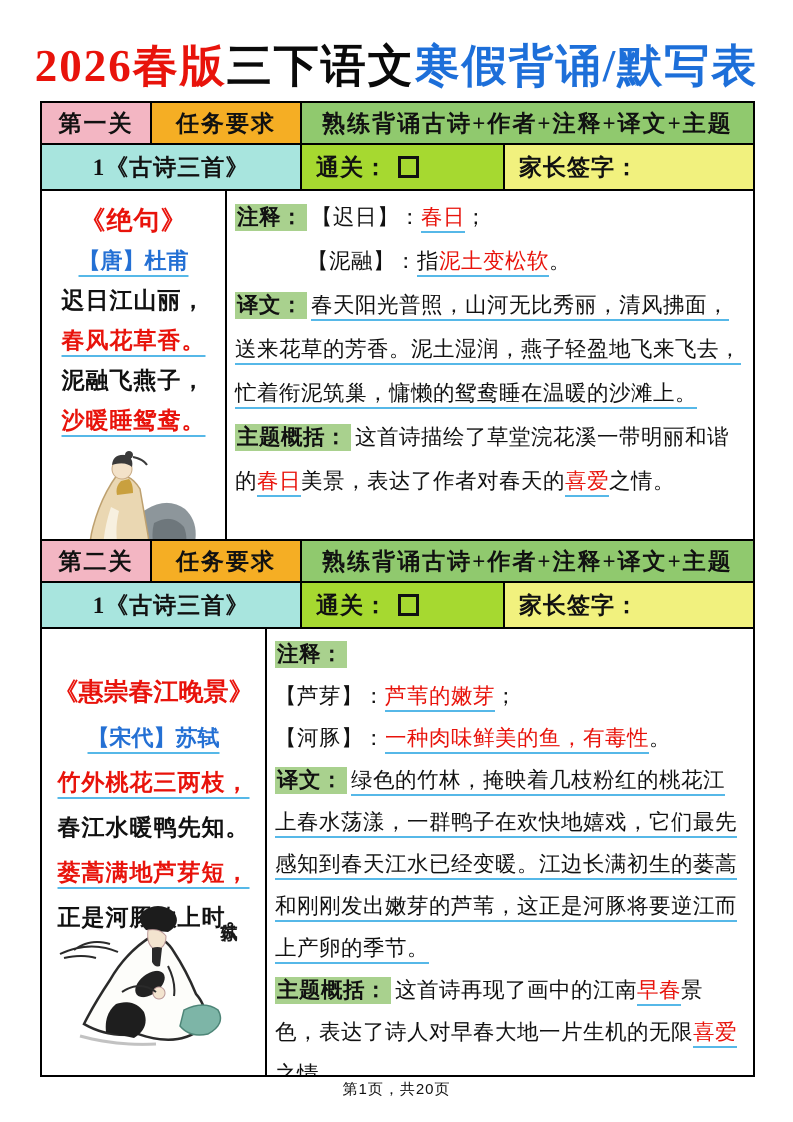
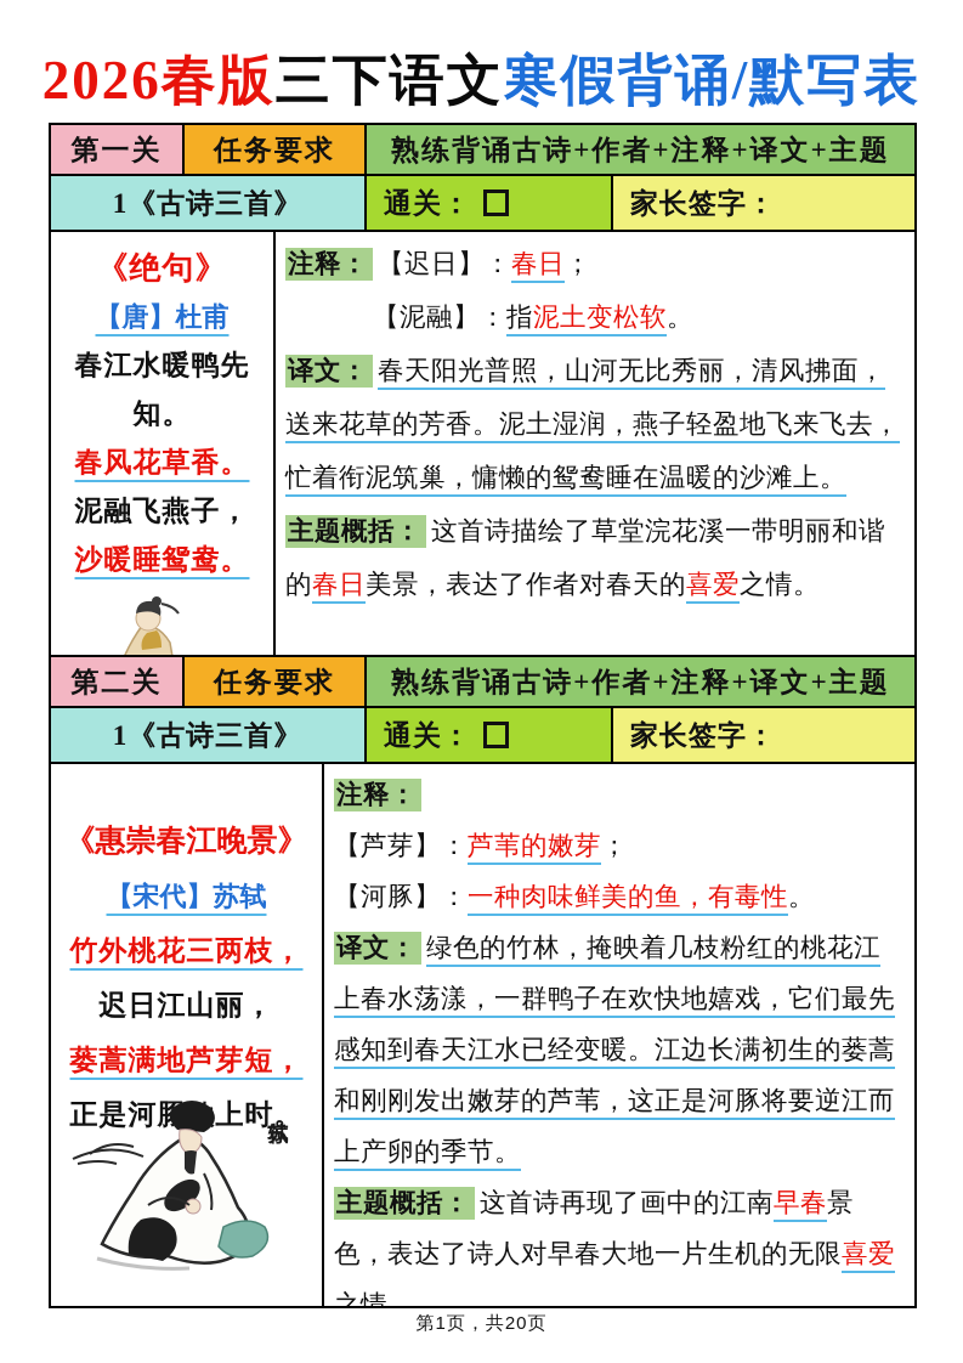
  2026春版三下语文寒假背诵/默写表
  第一关
  任务要求
  熟练背诵古诗+作者+注释+译文+主题
  1《古诗三首》
  通关：
  家长签字：
  《绝句》
  【唐】杜甫
- 迟日江山丽，
+ 春江水暖鸭先知。
  春风花草香。
  泥融飞燕子，
  沙暖睡鸳鸯。
  注释： 【迟日】：春日；
  【泥融】：指泥土变松软。
  译文： 春天阳光普照，山河无比秀丽，清风拂面，送来花草的芳香。泥土湿润，燕子轻盈地飞来飞去，忙着衔泥筑巢，慵懒的鸳鸯睡在温暖的沙滩上。
  主题概括： 这首诗描绘了草堂浣花溪一带明丽和谐的春日美景，表达了作者对春天的喜爱之情。
  第二关
  任务要求
  熟练背诵古诗+作者+注释+译文+主题
  1《古诗三首》
  通关：
  家长签字：
  《惠崇春江晚景》
  【宋代】苏轼
  竹外桃花三两枝，
- 春江水暖鸭先知。
+ 迟日江山丽，
  蒌蒿满地芦芽短，
  正是河上时。
  注释：
  【芦芽】：芦苇的嫩芽；
  【河豚】：一种肉味鲜美的鱼，有毒性。
  译文： 绿色的竹林，掩映着几枝粉红的桃花江上春水荡漾，一群鸭子在欢快地嬉戏，它们最先感知到春天江水已经变暖。江边长满初生的蒌蒿和刚刚发出嫩芽的芦苇，这正是河豚将要逆江而上产卵的季节。
  主题概括： 这首诗再现了画中的江南早春景色，表达了诗人对早春大地一片生机的无限喜爱之情。
  第1页，共20页
